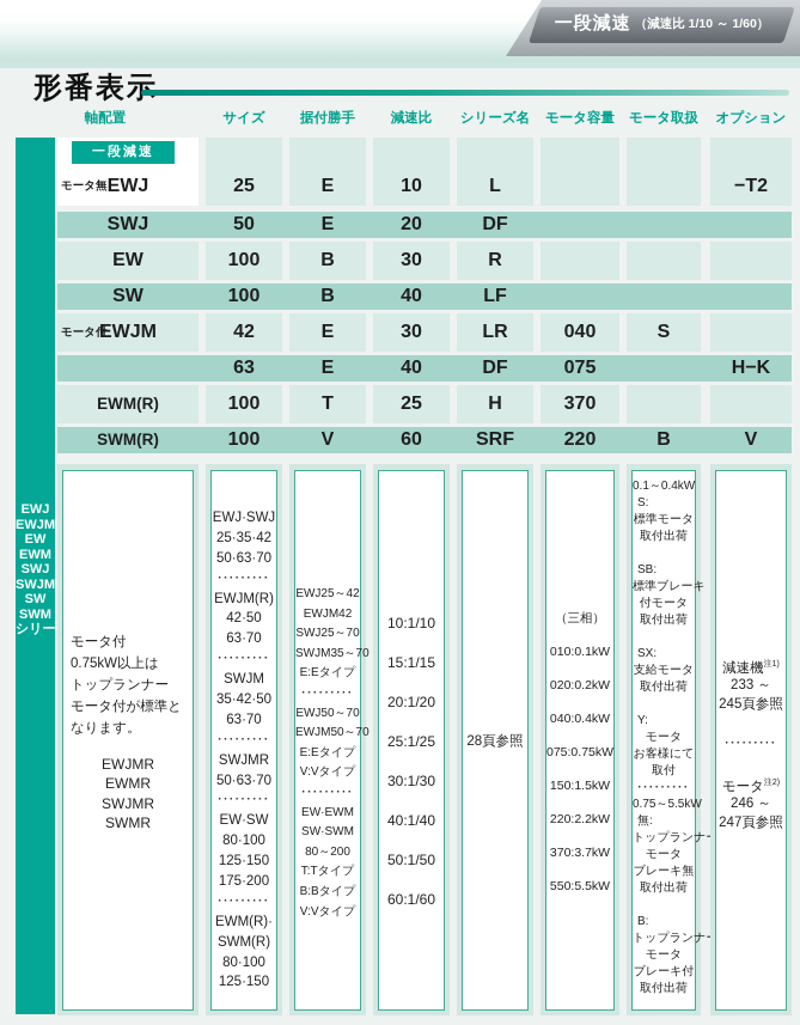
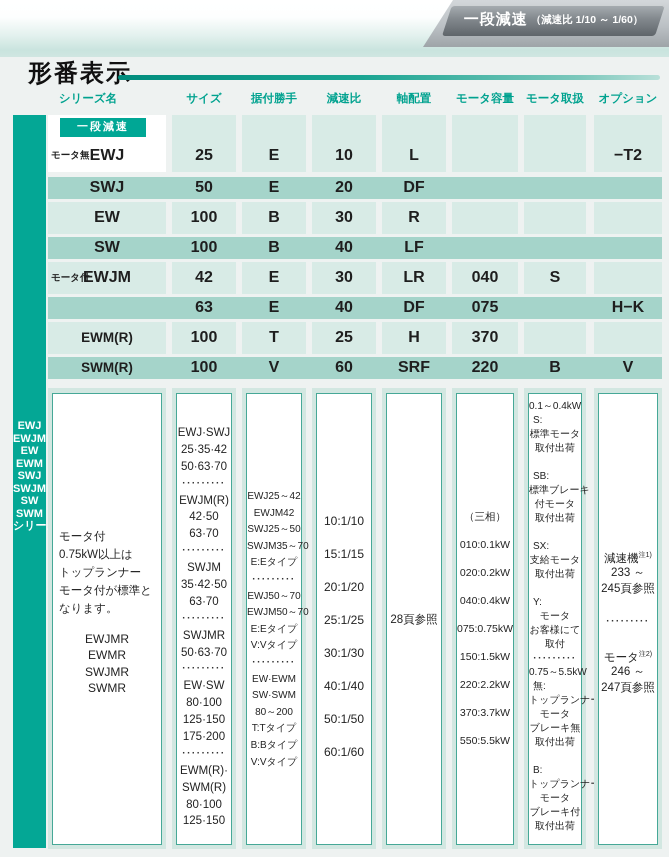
  一段減速
  （減速比 1/10 ～ 1/60）
  形番表示
- 軸配置
+ シリーズ名
  サイズ
  据付勝手
  減速比
- シリーズ名
+ 軸配置
  モータ容量
  モータ取扱
  オプション
  EWJ
  EWJM
  EW
  EWM
  SWJ
  SWJM
  SW
  SWM
  シリー
  EWJ
  モータ無
  25
  E
  10
  L
  −T2
  SWJ
  50
  E
  20
  DF
  EW
  100
  B
  30
  R
  SW
  100
  B
  40
  LF
  EWJM
  モータ付
  42
  E
  30
  LR
  040
  S
  63
  E
  40
  DF
  075
  H−K
  EWM(R)
  100
  T
  25
  H
  370
  SWM(R)
  100
  V
  60
  SRF
  220
  B
  V
  一段減速
  モータ付
  0.75kW以上は
  トップランナー
  モータ付が標準と
  なります。
  EWJMR
  EWMR
  SWJMR
  SWMR
  EWJ·SWJ
  25·35·42
  50·63·70
  ·········
  EWJM(R)
  42·50
  63·70
  ·········
  SWJM
  35·42·50
  63·70
  ·········
  SWJMR
  50·63·70
  ·········
  EW·SW
  80·100
  125·150
  175·200
  ·········
  EWM(R)·
  SWM(R)
  80·100
  125·150
  EWJ25～42
  EWJM42
- SWJ25～70
+ SWJ25～50
  SWJM35～70
  E:Eタイプ
  ·········
  EWJ50～70
  EWJM50～70
  E:Eタイプ
  V:Vタイプ
  ·········
  EW·EWM
  SW·SWM
  80～200
  T:Tタイプ
  B:Bタイプ
  V:Vタイプ
  10:1/10
  15:1/15
  20:1/20
  25:1/25
  30:1/30
  40:1/40
  50:1/50
  60:1/60
  28頁参照
  （三相）
  010:0.1kW
  020:0.2kW
  040:0.4kW
  075:0.75kW
  150:1.5kW
  220:2.2kW
  370:3.7kW
  550:5.5kW
  0.1～0.4kW
  S:
  標準モータ
  取付出荷
  SB:
  標準ブレーキ
  付モータ
  取付出荷
  SX:
  支給モータ
  取付出荷
  Y:
  モータ
  お客様にて
  取付
  ·········
  0.75～5.5kW
  無:
  トップランナ
  モータ
  ブレーキ無
  取付出荷
  B:
  トップランナ
  モータ
  ブレーキ付
  取付出荷
  233 ～
  245頁参照
  ·········
  246 ～
  247頁参照
